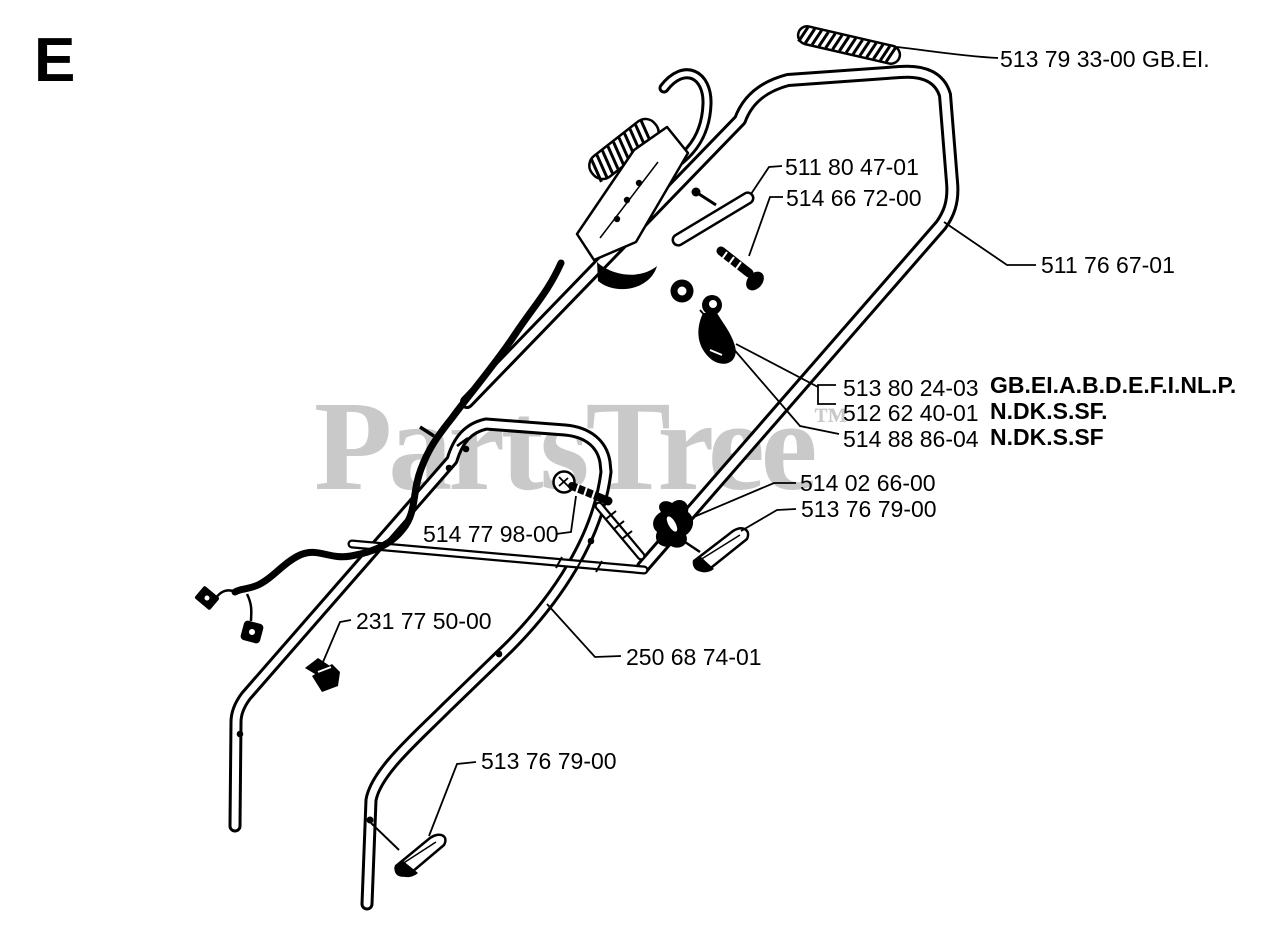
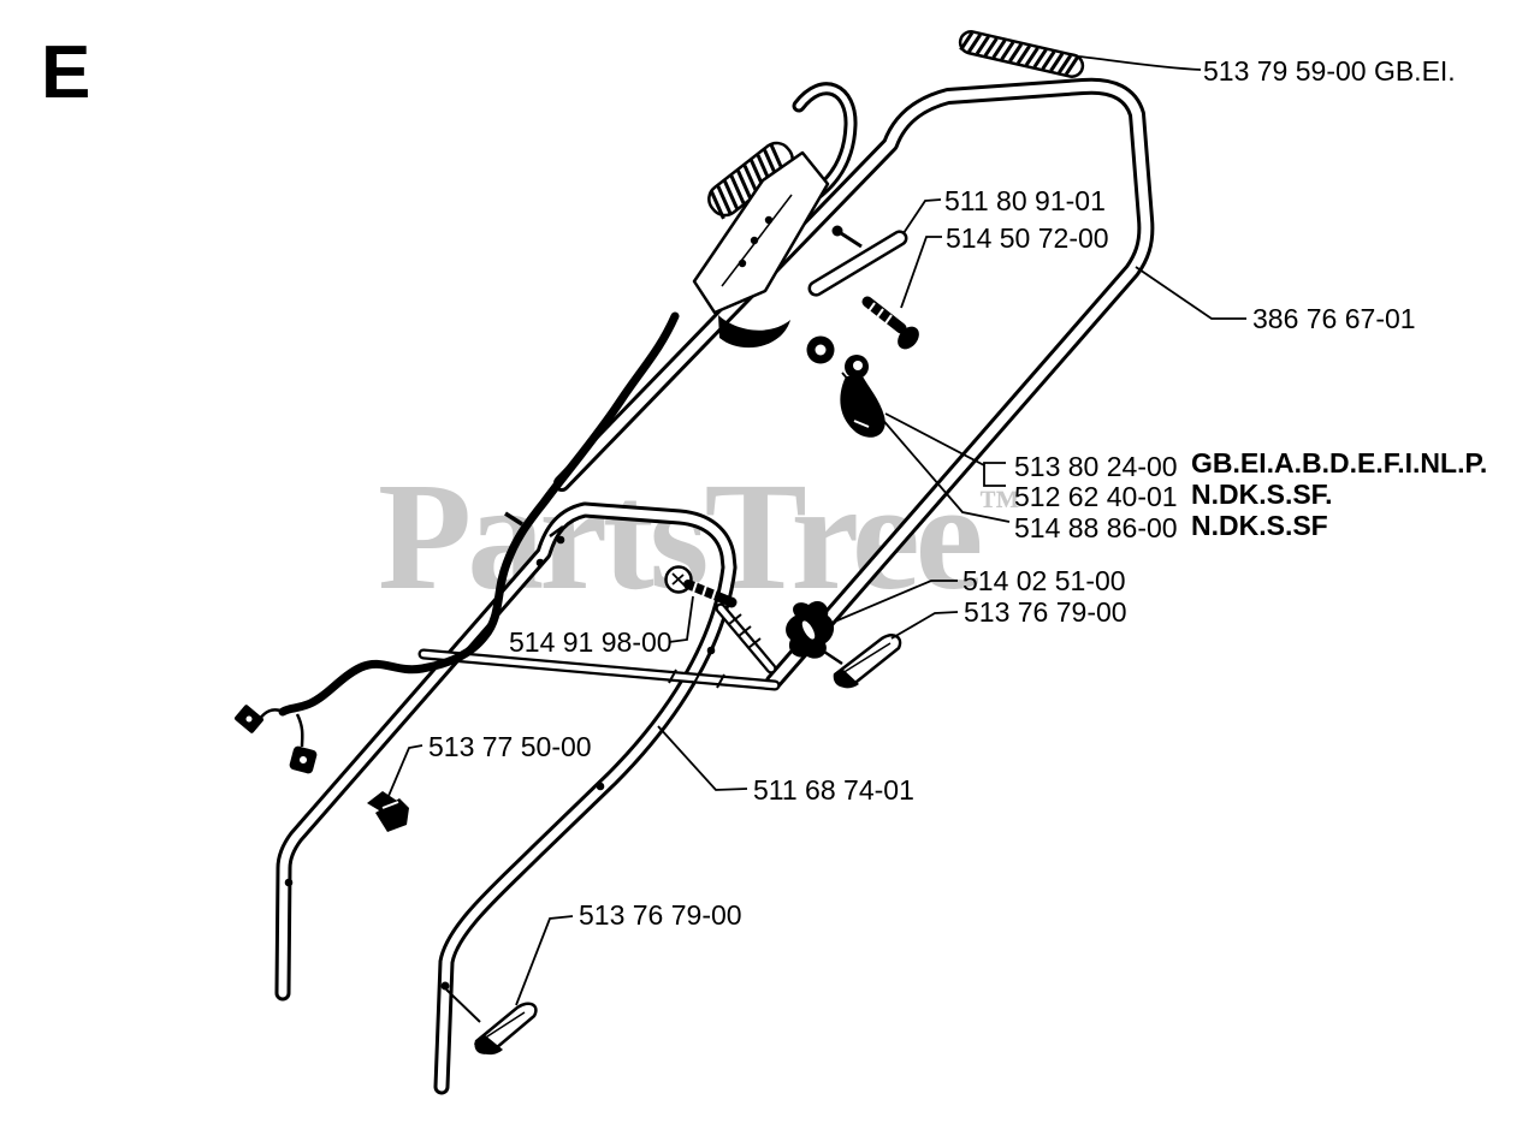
  PartsTree™
  E
- 513 79 33-00 GB.EI.
+ 513 79 59-00 GB.EI.
- 511 80 47-01
+ 511 80 91-01
- 514 66 72-00
+ 514 50 72-00
- 511 76 67-01
+ 386 76 67-01
- 513 80 24-03
+ 513 80 24-00
  512 62 40-01
- 514 88 86-04
+ 514 88 86-00
  GB.EI.A.B.D.E.F.I.NL.P.
  N.DK.S.SF.
  N.DK.S.SF
- 514 02 66-00
+ 514 02 51-00
  513 76 79-00
- 514 77 98-00
+ 514 91 98-00
- 231 77 50-00
+ 513 77 50-00
- 250 68 74-01
+ 511 68 74-01
  513 76 79-00
